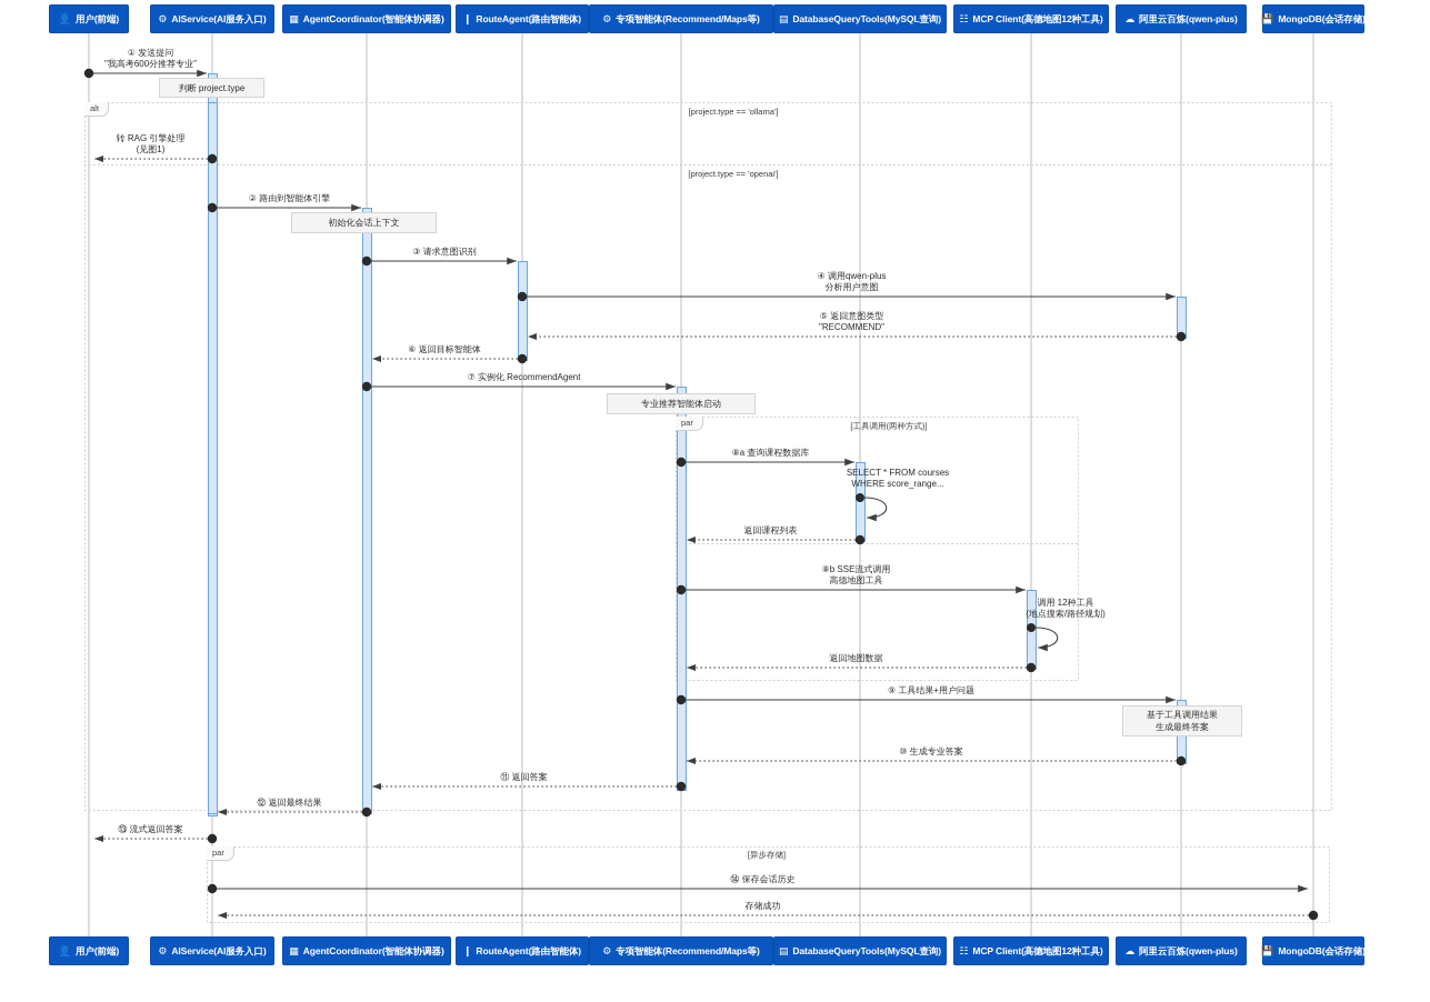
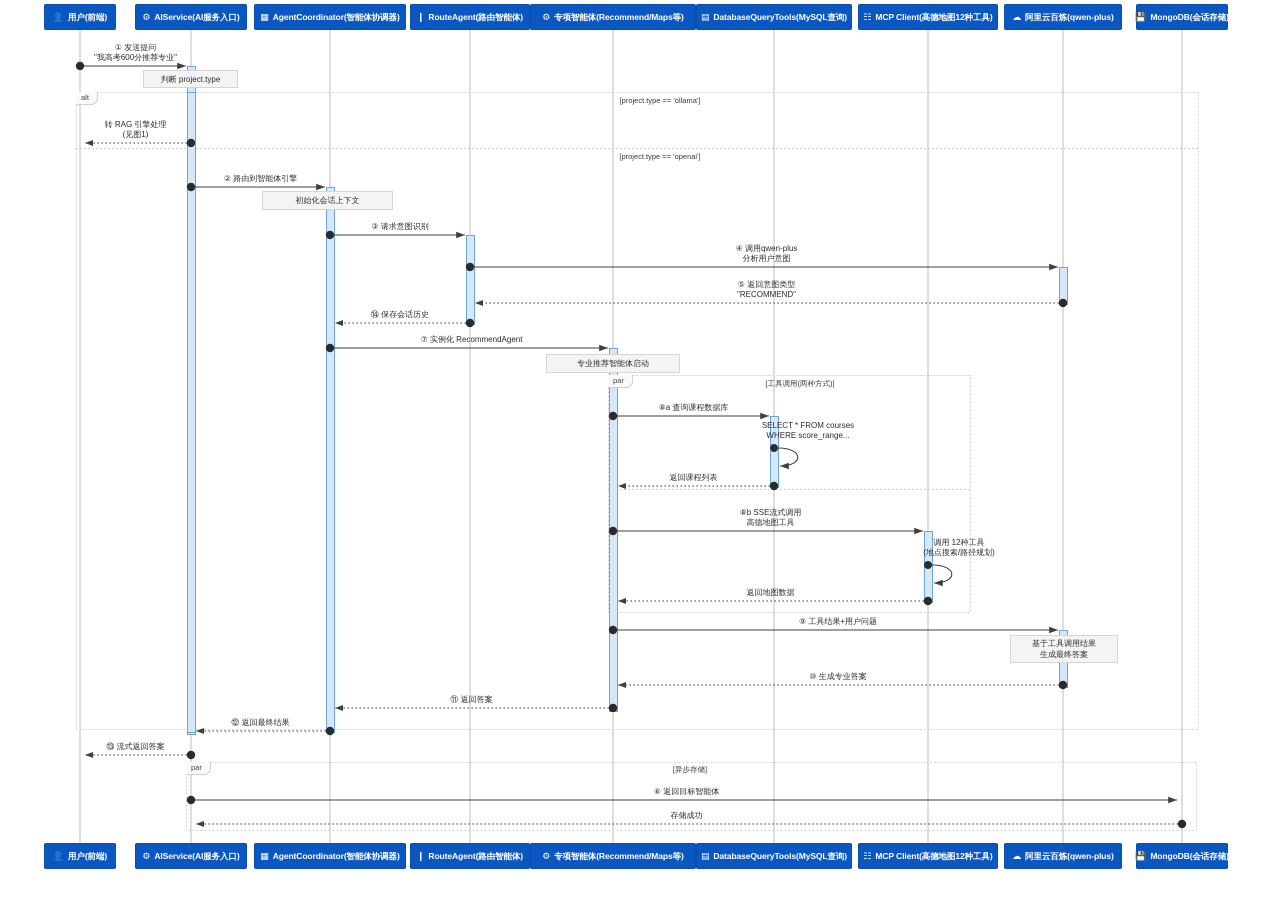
  👤
  用户(前端)
  ⚙
  AIService(AI服务入口)
  ▦
  AgentCoordinator(智能体协调器)
  ❙
  RouteAgent(路由智能体)
  ⚙
  专项智能体(Recommend/Maps等)
  ▤
  DatabaseQueryTools(MySQL查询)
  ☷
  MCP Client(高德地图12种工具)
  ☁
  阿里云百炼(qwen-plus)
  💾
  MongoDB(会话存储)
  👤
  用户(前端)
  ⚙
  AIService(AI服务入口)
  ▦
  AgentCoordinator(智能体协调器)
  ❙
  RouteAgent(路由智能体)
  ⚙
  专项智能体(Recommend/Maps等)
  ▤
  DatabaseQueryTools(MySQL查询)
  ☷
  MCP Client(高德地图12种工具)
  ☁
  阿里云百炼(qwen-plus)
  💾
  MongoDB(会话存储)
  alt
  [project.type == 'ollama']
  [project.type == 'openai']
  par
  [工具调用(两种方式)]
  par
  [异步存储]
  判断 project.type
  初始化会话上下文
  SELECT * FROM courses
  WHERE score_range...
  专业推荐智能体启动
  调用 12种工具
  (地点搜索/路径规划)
  基于工具调用结果
  生成最终答案
  ① 发送提问
  "我高考600分推荐专业"
  转 RAG 引擎处理
  (见图1)
  ② 路由到智能体引擎
  ③ 请求意图识别
  ④ 调用qwen-plus
  分析用户意图
  ⑤ 返回意图类型
  "RECOMMEND"
- ⑥ 返回目标智能体
+ ⑭ 保存会话历史
  ⑦ 实例化 RecommendAgent
  ⑧a 查询课程数据库
  返回课程列表
  ⑧b SSE流式调用
  高德地图工具
  返回地图数据
  ⑨ 工具结果+用户问题
  ⑩ 生成专业答案
  ⑪ 返回答案
  ⑫ 返回最终结果
  ⑬ 流式返回答案
- ⑭ 保存会话历史
+ ⑥ 返回目标智能体
  存储成功
